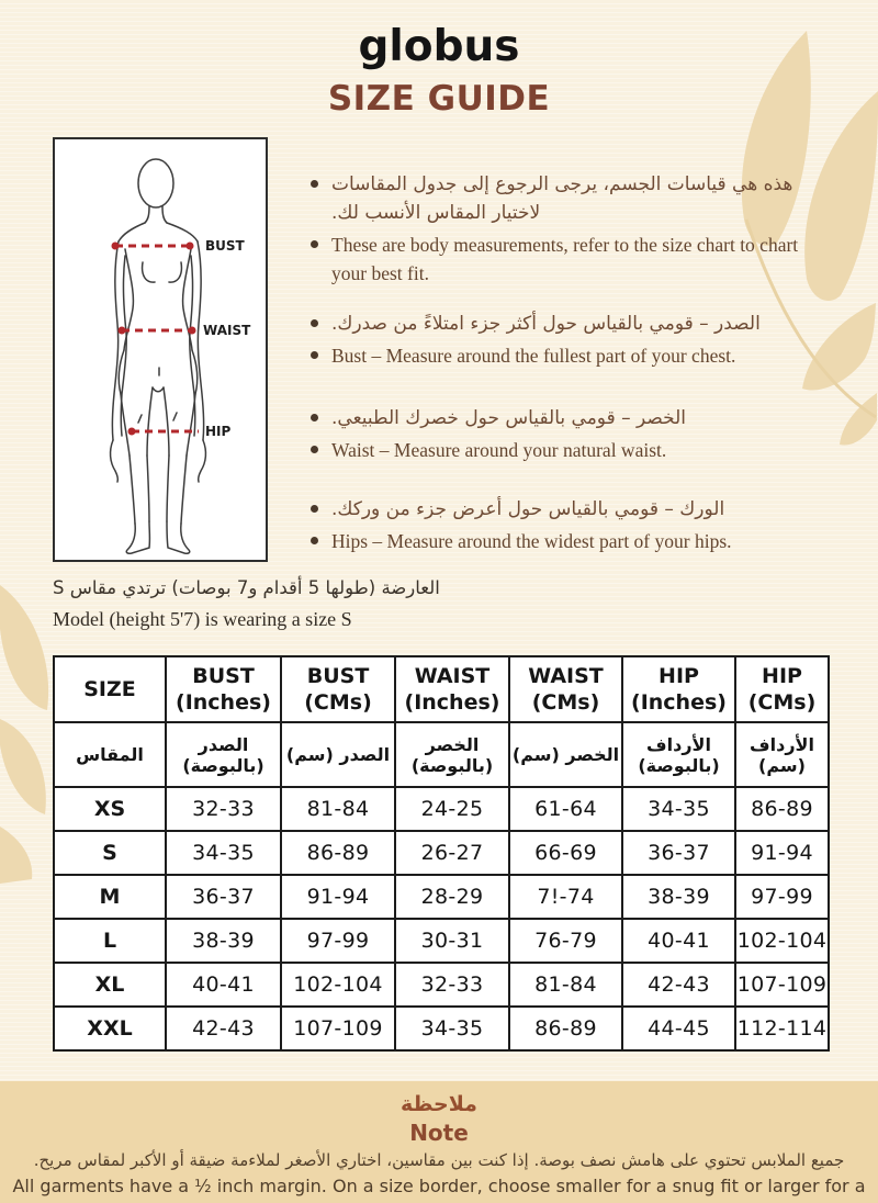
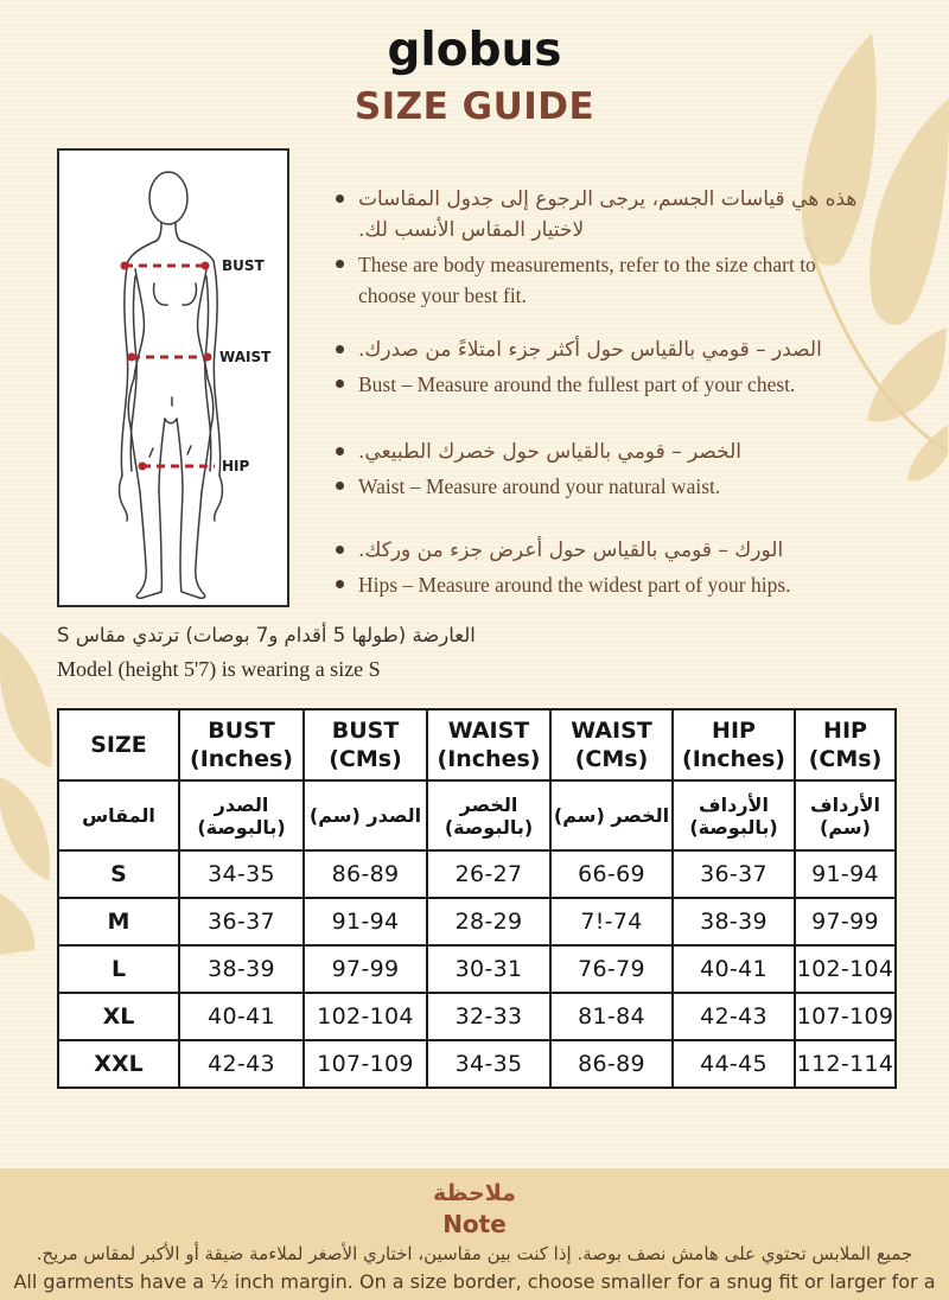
  globus
  SIZE GUIDE
  BUST
  WAIST
  HIP
  هذه هي قياسات الجسم، يرجى الرجوع إلى جدول المقاسات لاختيار المقاس الأنسب لك.
- These are body measurements, refer to the size chart to chart your best fit.
+ These are body measurements, refer to the size chart to choose your best fit.
  الصدر – قومي بالقياس حول أكثر جزء امتلاءً من صدرك.
  Bust – Measure around the fullest part of your chest.
  الخصر – قومي بالقياس حول خصرك الطبيعي.
  Waist – Measure around your natural waist.
  الورك – قومي بالقياس حول أعرض جزء من وركك.
  Hips – Measure around the widest part of your hips.
  العارضة (طولها 5 أقدام و7 بوصات) ترتدي مقاس S
  Model (height 5'7) is wearing a size S
  SIZE	BUST(Inches)	BUST(CMs)	WAIST(Inches)	WAIST(CMs)	HIP(Inches)	HIP(CMs)
  المقاس	الصدر(بالبوصة)	الصدر (سم)	الخصر(بالبوصة)	الخصر (سم)	الأرداف(بالبوصة)	الأرداف (سم)
- XS	32-33	81-84	24-25	61-64	34-35	86-89
  S	34-35	86-89	26-27	66-69	36-37	91-94
  M	36-37	91-94	28-29	7!-74	38-39	97-99
  L	38-39	97-99	30-31	76-79	40-41	102-104
  XL	40-41	102-104	32-33	81-84	42-43	107-109
  XXL	42-43	107-109	34-35	86-89	44-45	112-114
  ملاحظة
  Note
  جميع الملابس تحتوي على هامش نصف بوصة. إذا كنت بين مقاسين، اختاري الأصغر لملاءمة ضيقة أو الأكبر لمقاس مريح.
  All garments have a ½ inch margin. On a size border, choose smaller for a snug fit or larger for a
